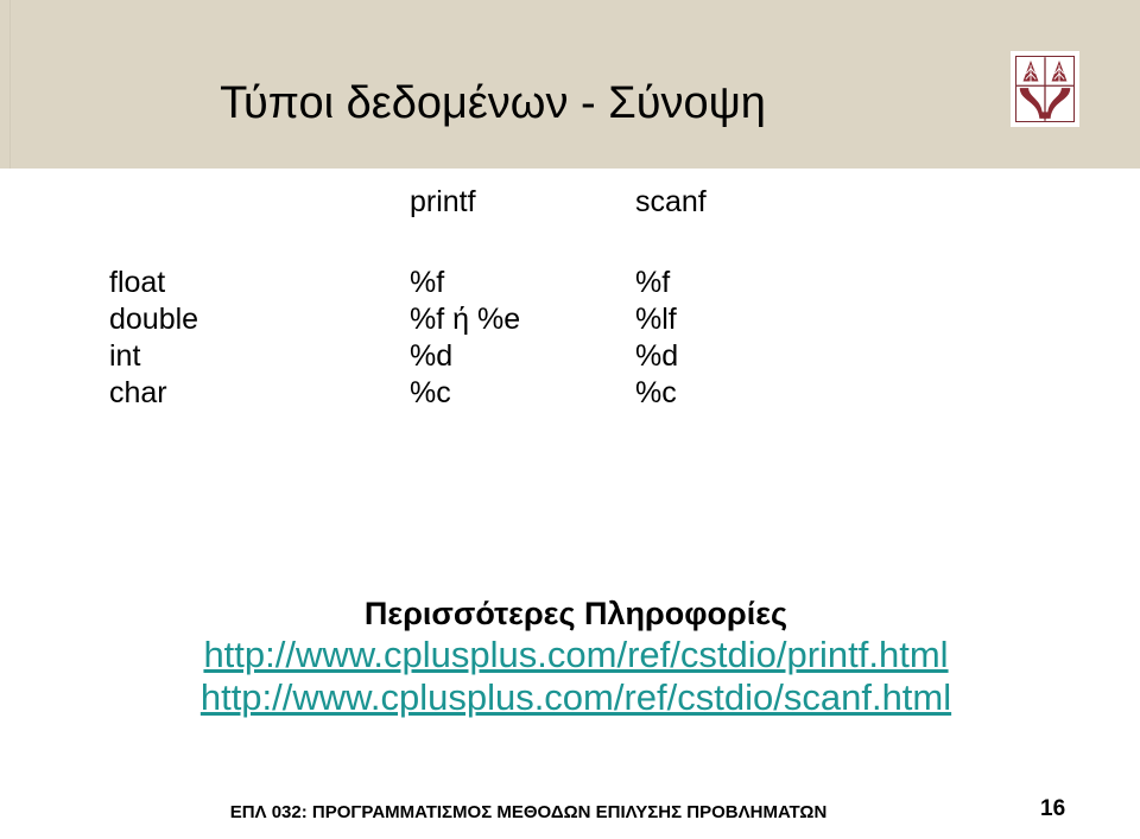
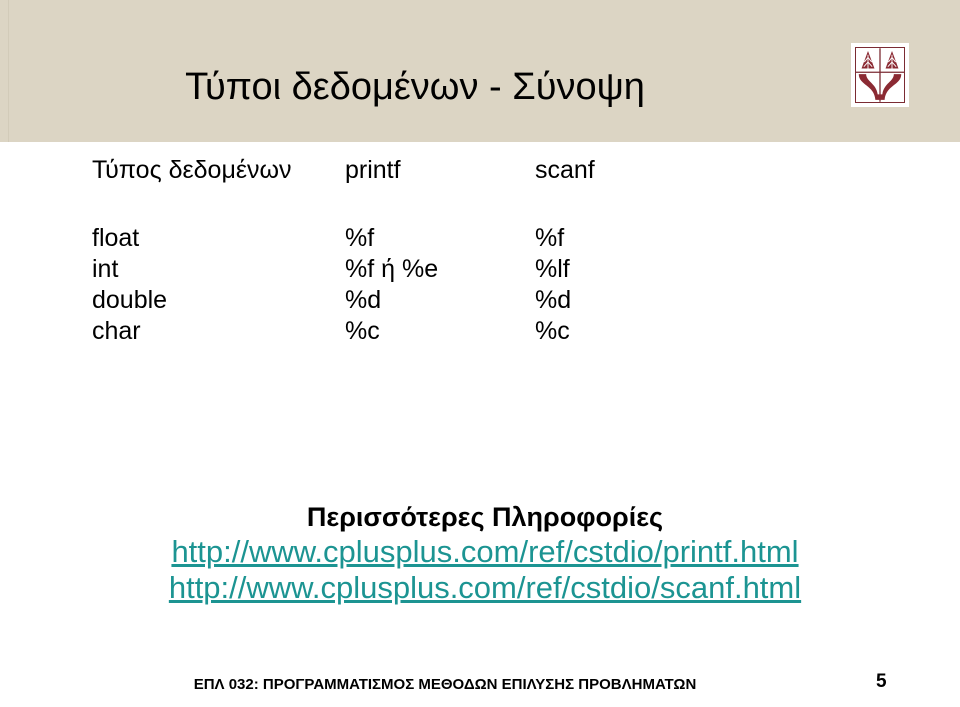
  Τύποι δεδομένων - Σύνοψη
+ Τύπος δεδομένων
  printf
  scanf
  float
  %f
  %f
- double
+ int
  %f ή %e
  %lf
- int
+ double
  %d
  %d
  char
  %c
  %c
  Περισσότερες Πληροφορίες
  http://www.cplusplus.com/ref/cstdio/printf.html
  http://www.cplusplus.com/ref/cstdio/scanf.html
  ΕΠΛ 032: ΠΡΟΓΡΑΜΜΑΤΙΣΜΟΣ ΜΕΘΟΔΩΝ ΕΠΙΛΥΣΗΣ ΠΡΟΒΛΗΜΑΤΩΝ
- 16
+ 5
